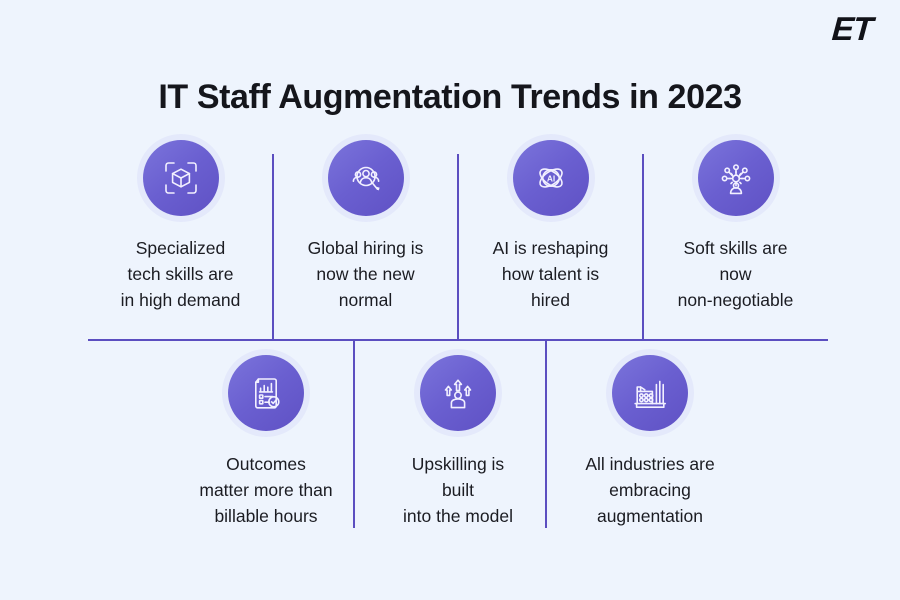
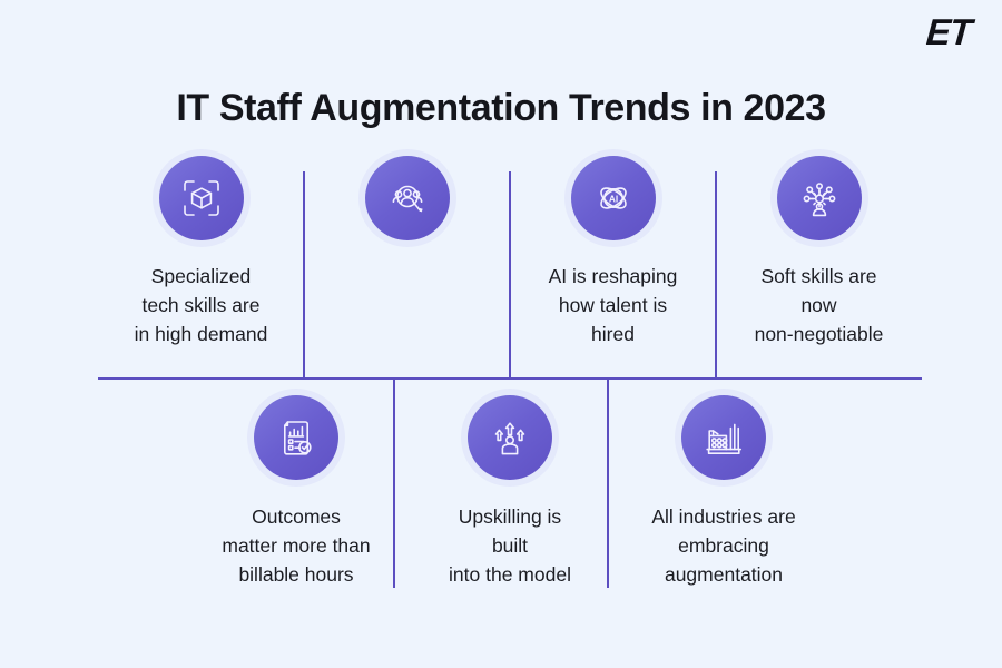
  IT Staff Augmentation Trends in 2023
  Specialized
  tech skills are
  in high demand
- Global hiring is
- now the new
- normal
  AI
  AI is reshaping
  how talent is
  hired
  Soft skills are
  now
  non-negotiable
  Outcomes
  matter more than
  billable hours
  Upskilling is
  built
  into the model
  All industries are
  embracing
  augmentation
